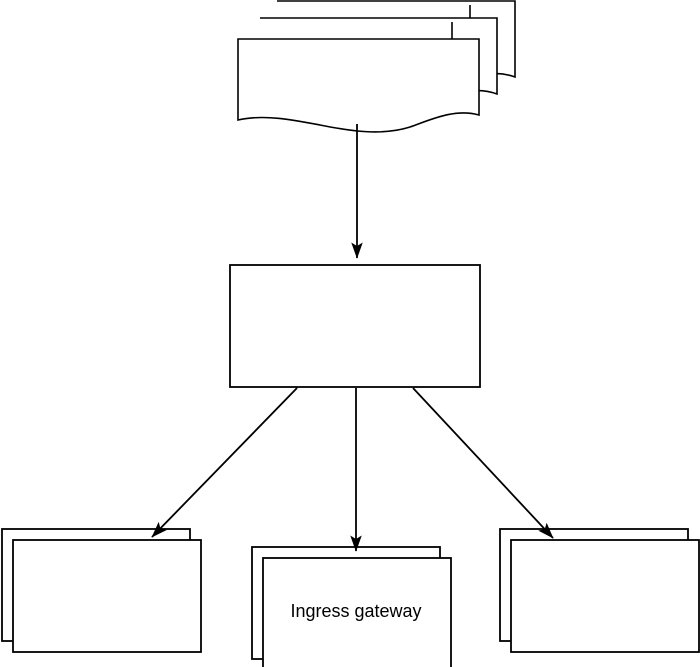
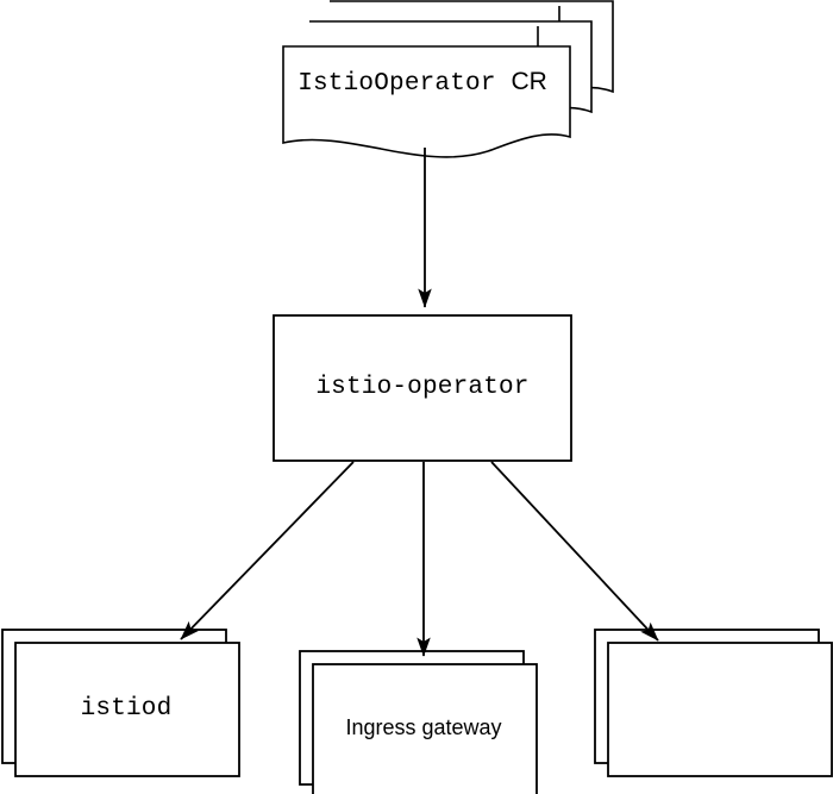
+ IstioOperator CR
+ istio-operator
+ istiod
  Ingress gateway
